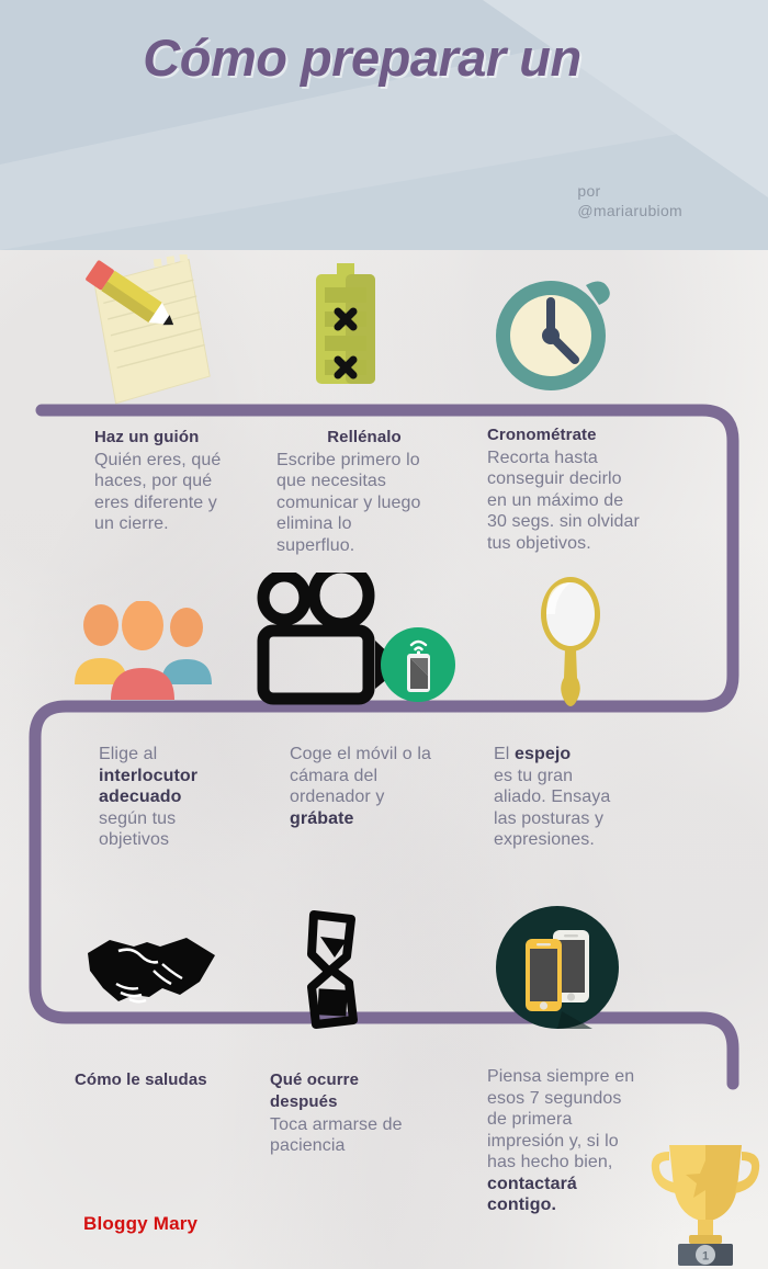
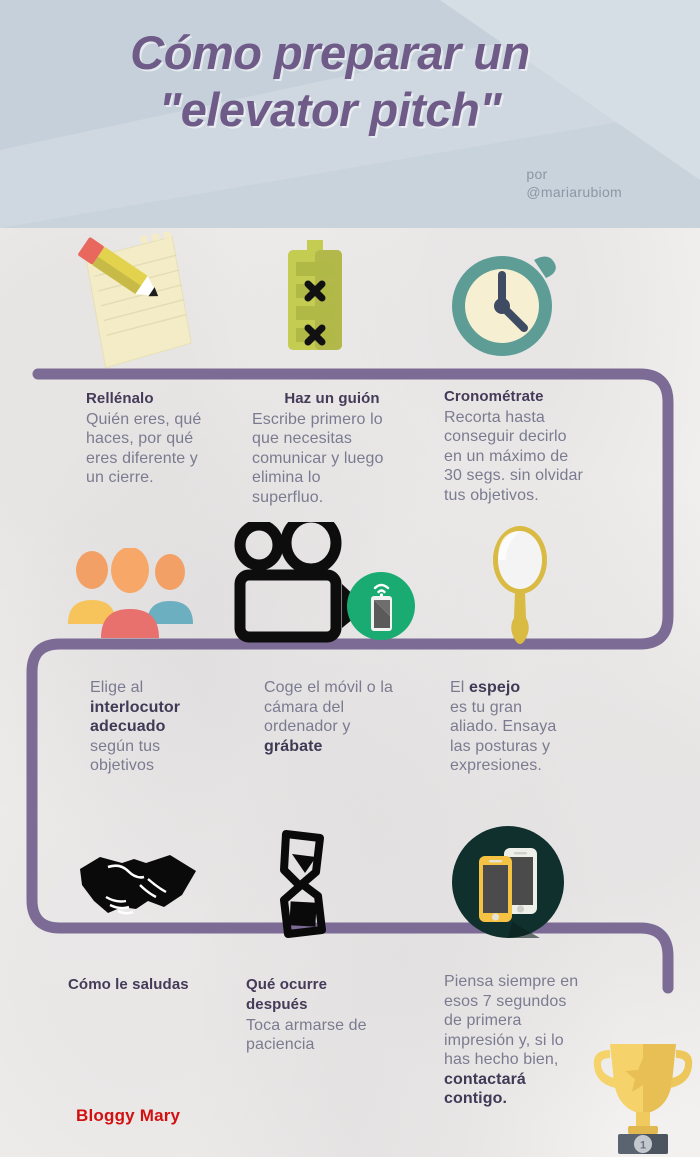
  Cómo preparar un
+ "elevator pitch"
  por
  @mariarubiom
  1
- Haz un guión
+ Rellénalo
  Quién eres, qué
  haces, por qué
  eres diferente y
  un cierre.
- Rellénalo
+ Haz un guión
  Escribe primero lo
  que necesitas
  comunicar y luego
  elimina lo
  superfluo.
  Cronométrate
  Recorta hasta
  conseguir decirlo
  en un máximo de
  30 segs. sin olvidar
  tus objetivos.
  Elige al
  interlocutor
  adecuado
  según tus
  objetivos
  Coge el móvil o la
  cámara del
  ordenador y
  grábate
  El espejo
  es tu gran
  aliado. Ensaya
  las posturas y
  expresiones.
  Cómo le saludas
  Qué ocurre
  después
  Toca armarse de
  paciencia
  Piensa siempre en
  esos 7 segundos
  de primera
  impresión y, si lo
  has hecho bien,
  contactará
  contigo.
  Bloggy Mary
